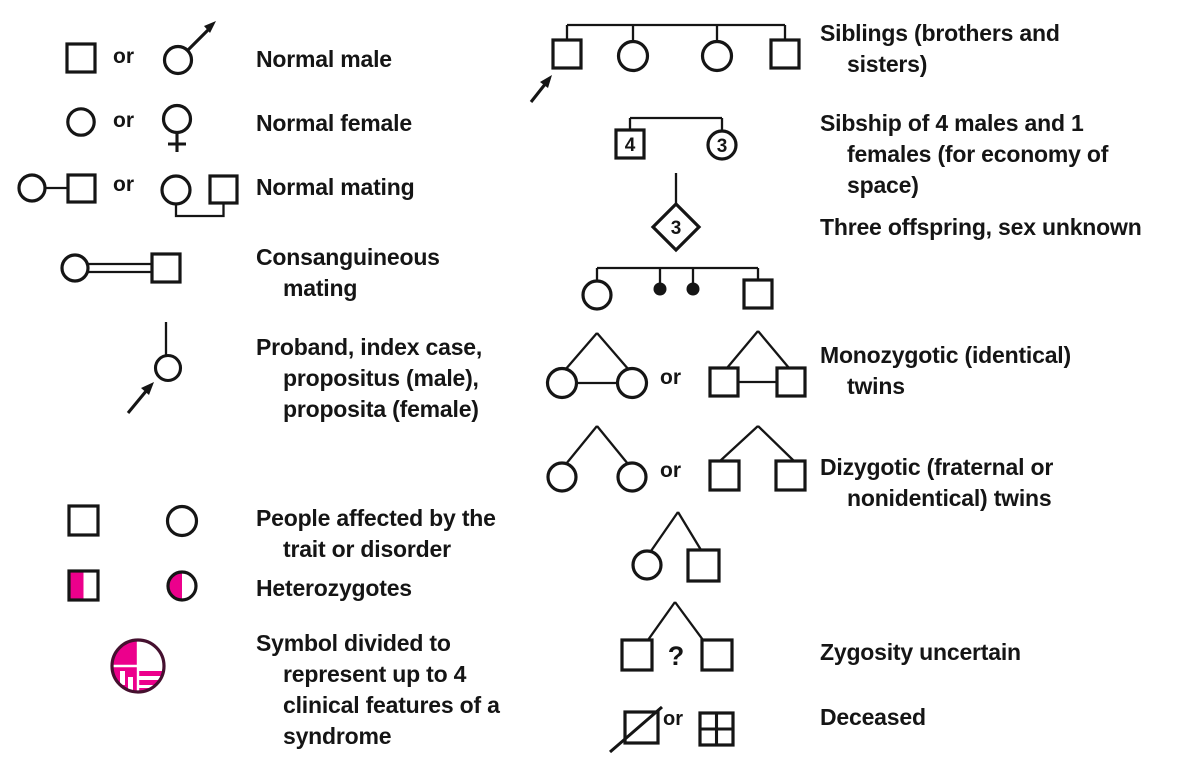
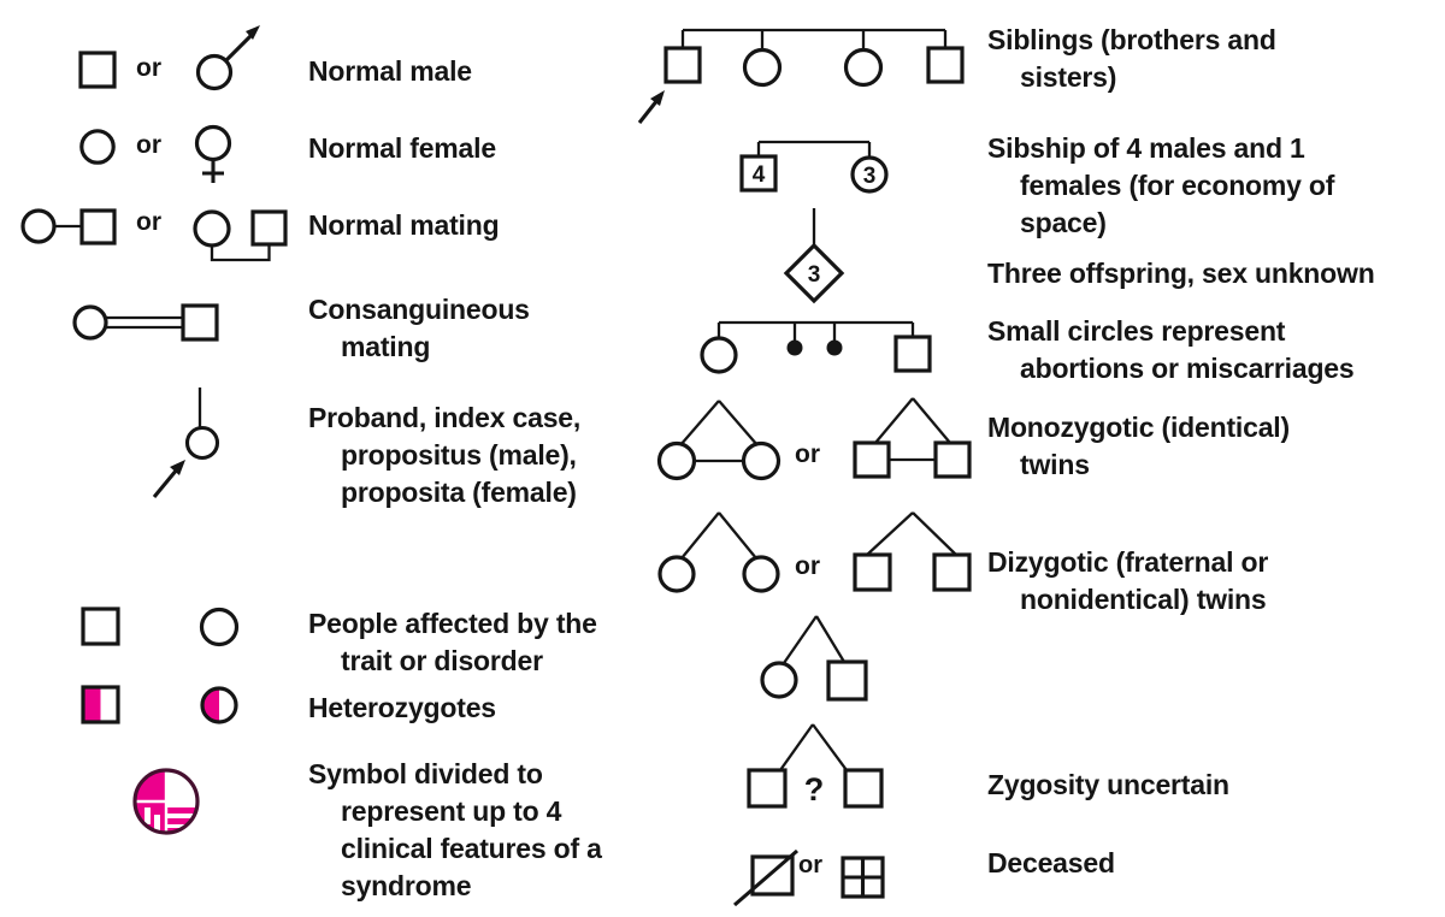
  or
  Normal male
  or
  Normal female
  or
  Normal mating
  Consanguineous
  mating
  Proband, index case,
  propositus (male),
  proposita (female)
  People affected by the
  trait or disorder
  Heterozygotes
  Symbol divided to
  represent up to 4
  clinical features of a
  syndrome
  Siblings (brothers and
  sisters)
  4
  3
  Sibship of 4 males and 1
  females (for economy of
  space)
  3
  Three offspring, sex unknown
+ Small circles represent
+ abortions or miscarriages
  or
  Monozygotic (identical)
  twins
  or
  Dizygotic (fraternal or
  nonidentical) twins
  ?
  Zygosity uncertain
  or
  Deceased
